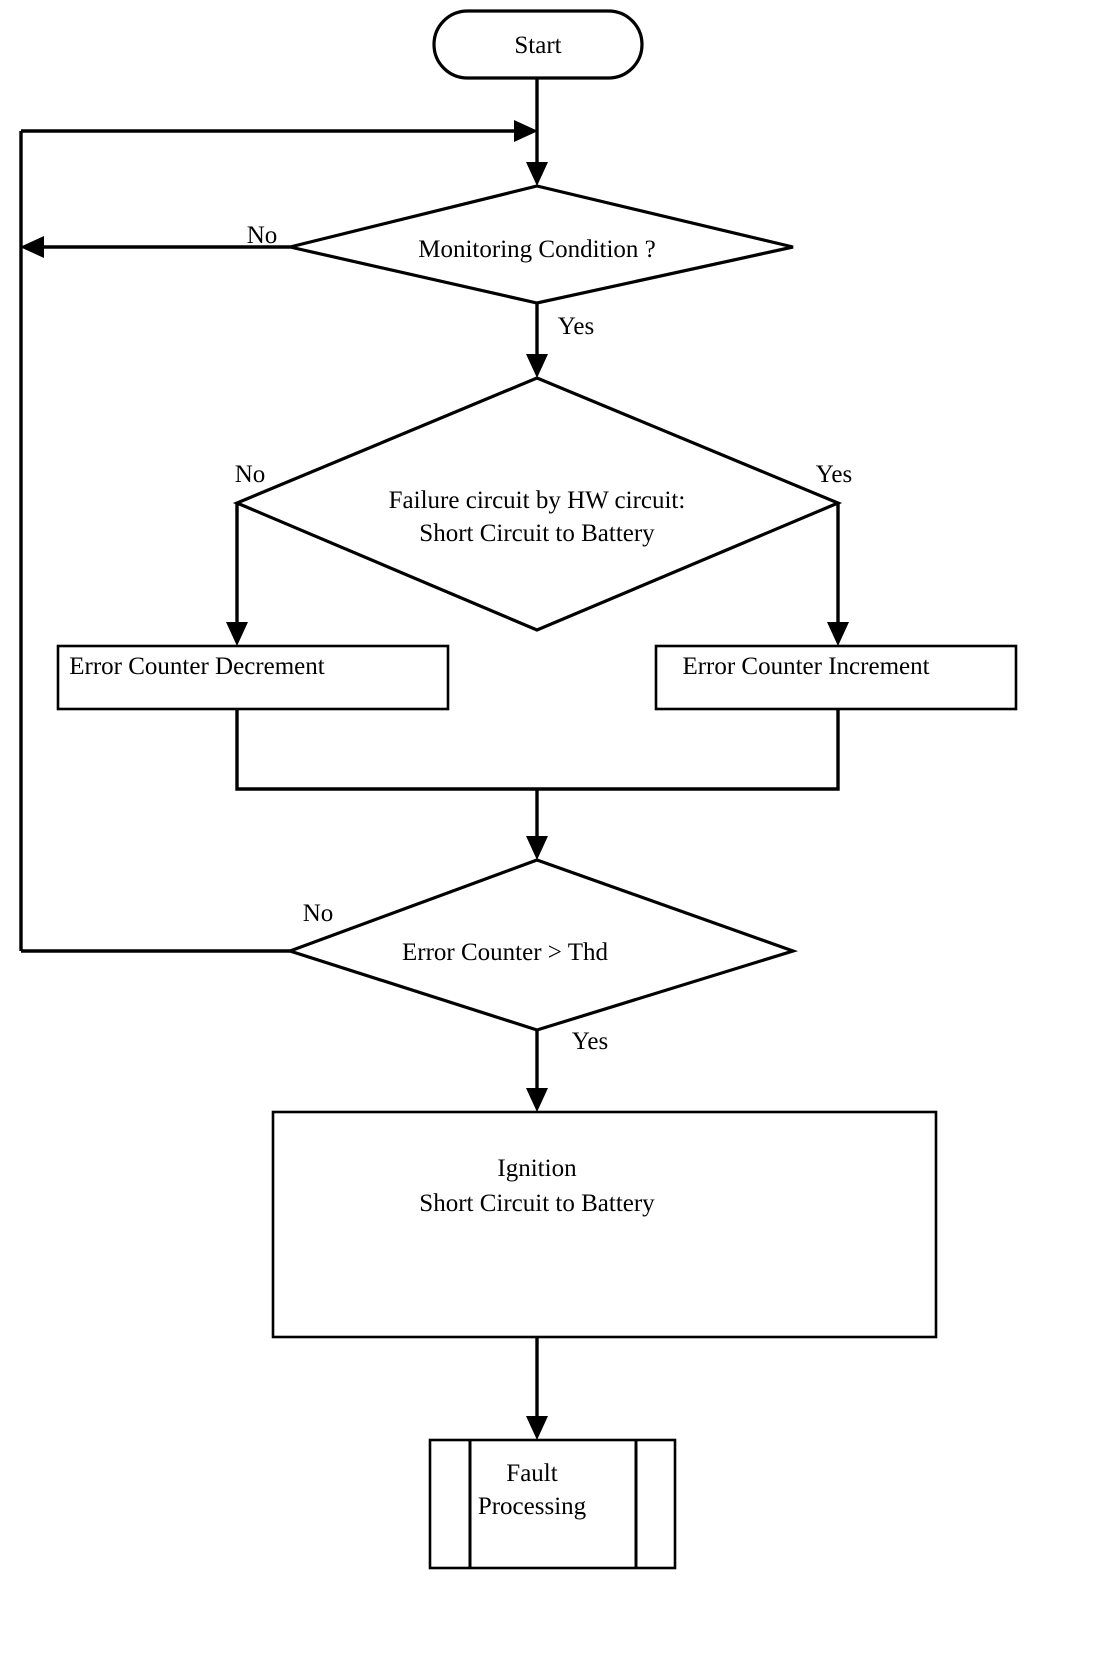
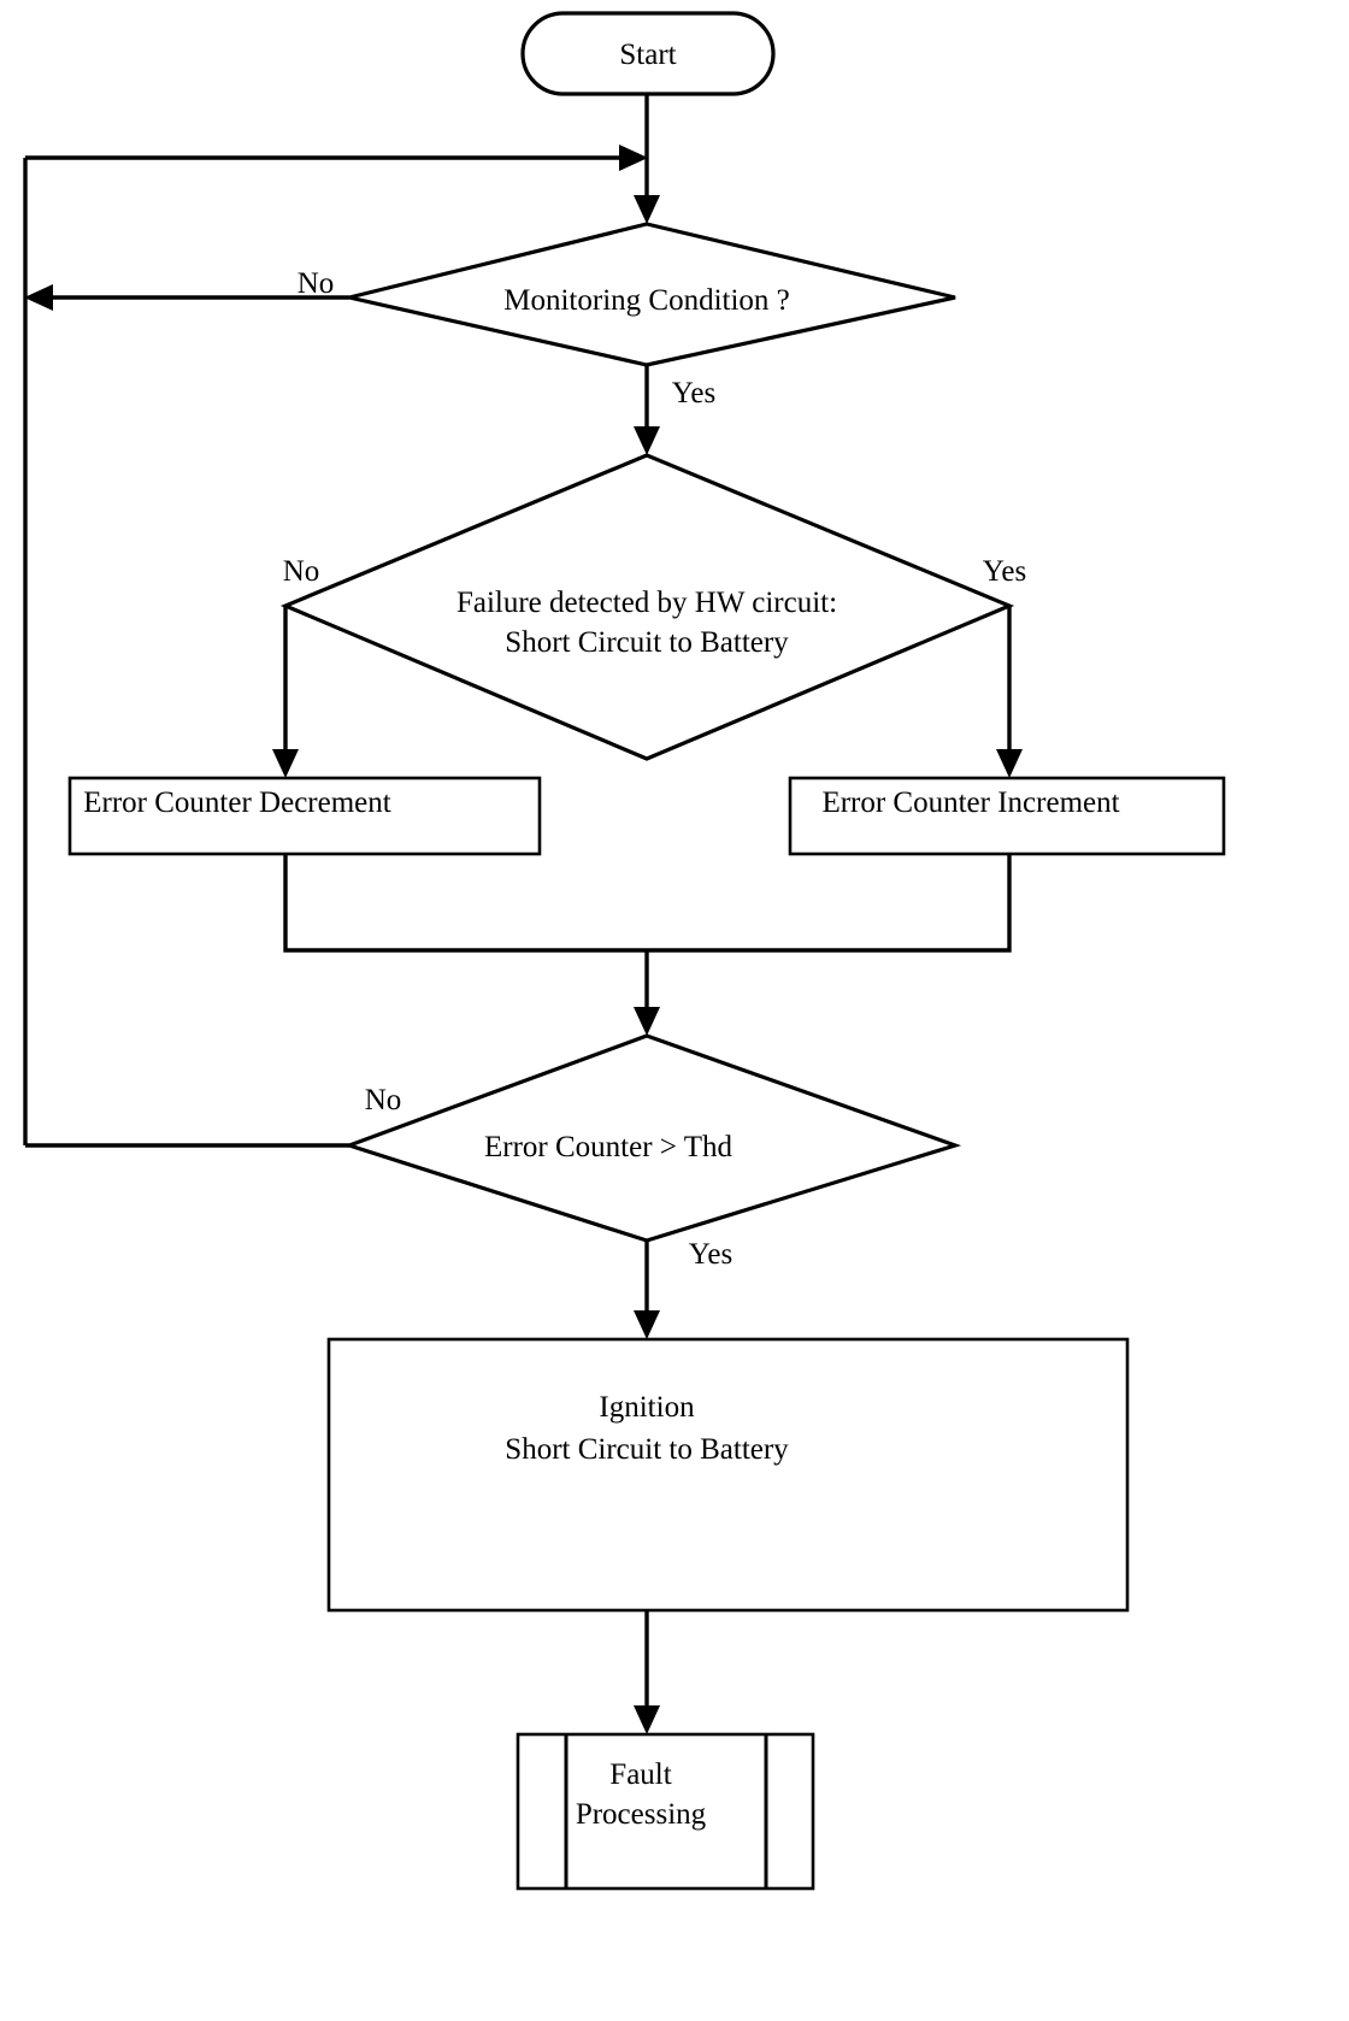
  Start
  Monitoring Condition ?
- Failure circuit by HW circuit:
+ Failure detected by HW circuit:
  Short Circuit to Battery
  Error Counter Decrement
  Error Counter Increment
  Error Counter > Thd
  Ignition
  Short Circuit to Battery
  Fault
  Processing
  No
  Yes
  No
  Yes
  No
  Yes
